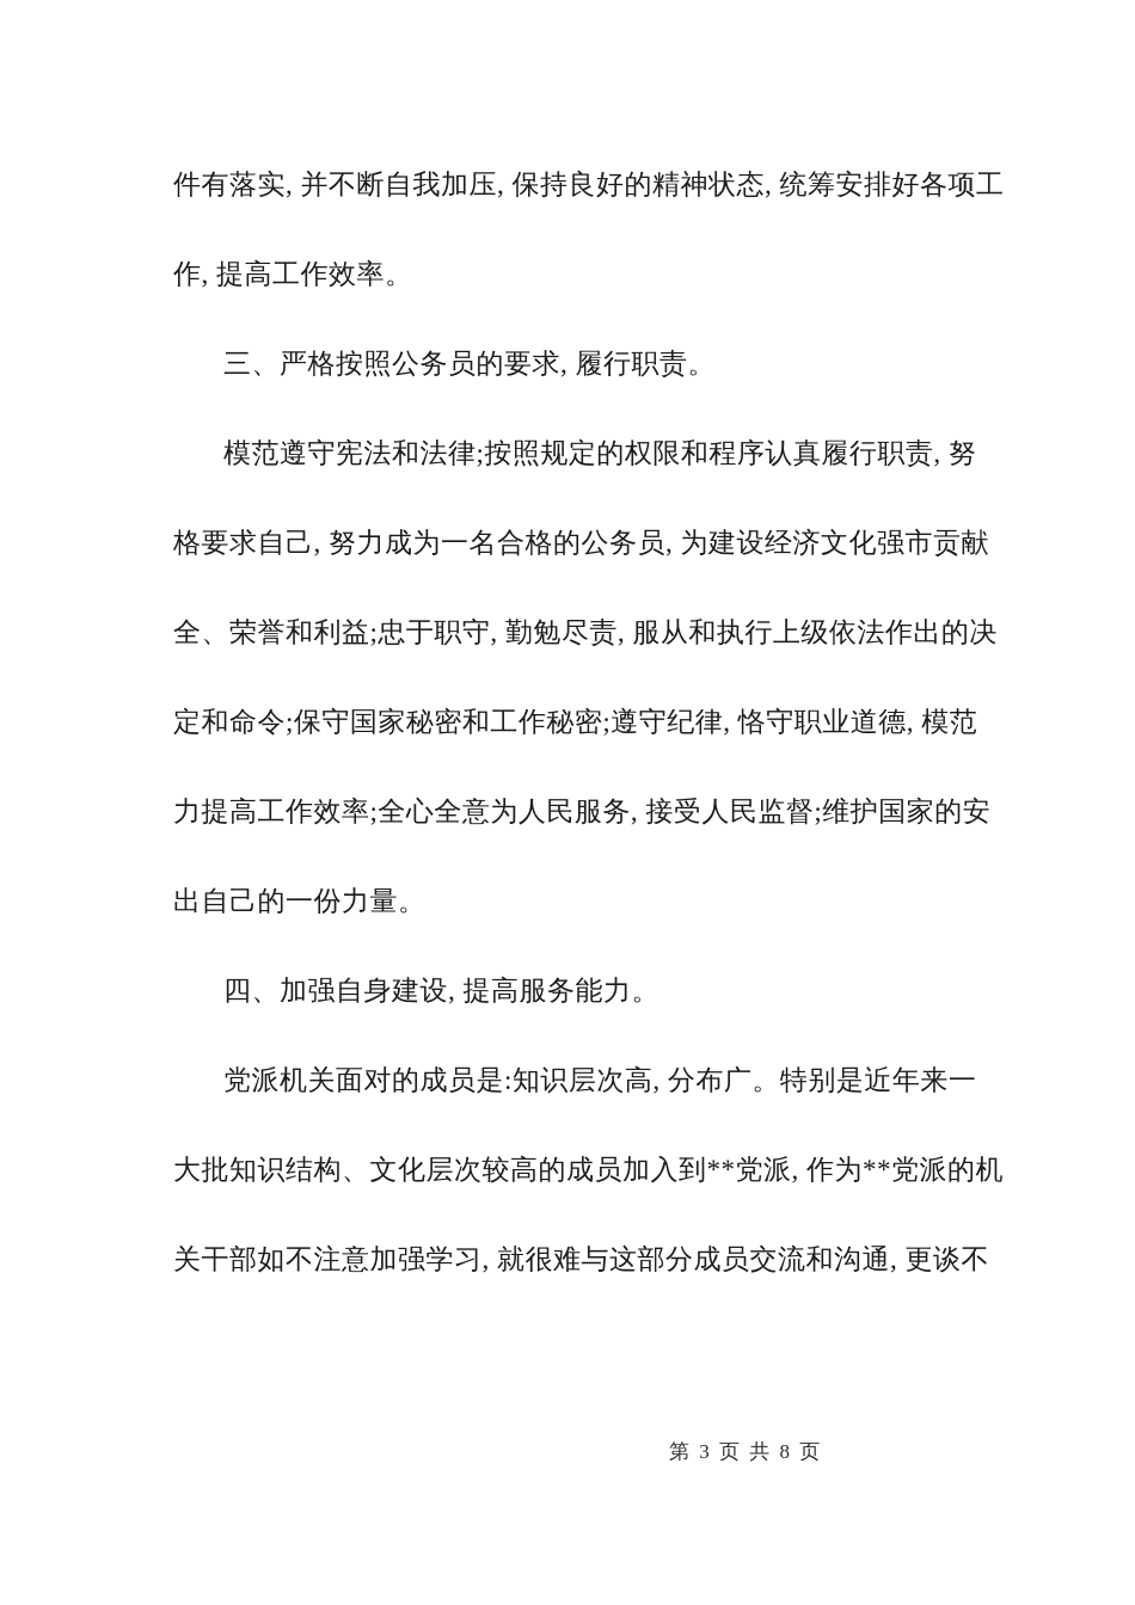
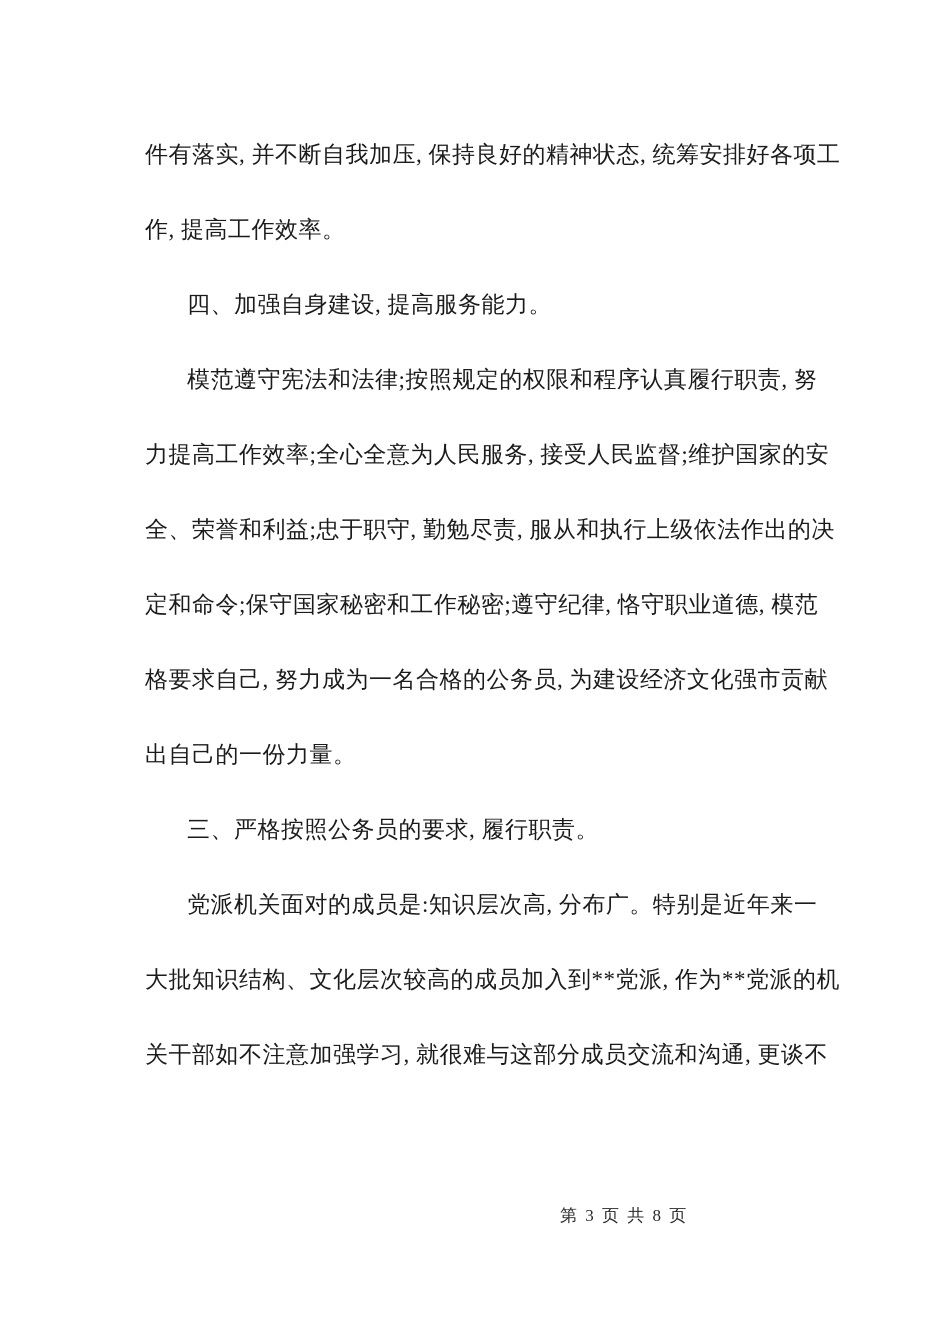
  件有落实, 并不断自我加压, 保持良好的精神状态, 统筹安排好各项工
  作, 提高工作效率。
- 三、严格按照公务员的要求, 履行职责。
+ 四、加强自身建设, 提高服务能力。
  模范遵守宪法和法律;按照规定的权限和程序认真履行职责, 努
- 格要求自己, 努力成为一名合格的公务员, 为建设经济文化强市贡献
+ 力提高工作效率;全心全意为人民服务, 接受人民监督;维护国家的安
  全、荣誉和利益;忠于职守, 勤勉尽责, 服从和执行上级依法作出的决
  定和命令;保守国家秘密和工作秘密;遵守纪律, 恪守职业道德, 模范
- 力提高工作效率;全心全意为人民服务, 接受人民监督;维护国家的安
+ 格要求自己, 努力成为一名合格的公务员, 为建设经济文化强市贡献
  出自己的一份力量。
- 四、加强自身建设, 提高服务能力。
+ 三、严格按照公务员的要求, 履行职责。
  党派机关面对的成员是:知识层次高, 分布广。特别是近年来一
  大批知识结构、文化层次较高的成员加入到**党派, 作为**党派的机
  关干部如不注意加强学习, 就很难与这部分成员交流和沟通, 更谈不
  第 3 页 共 8 页
